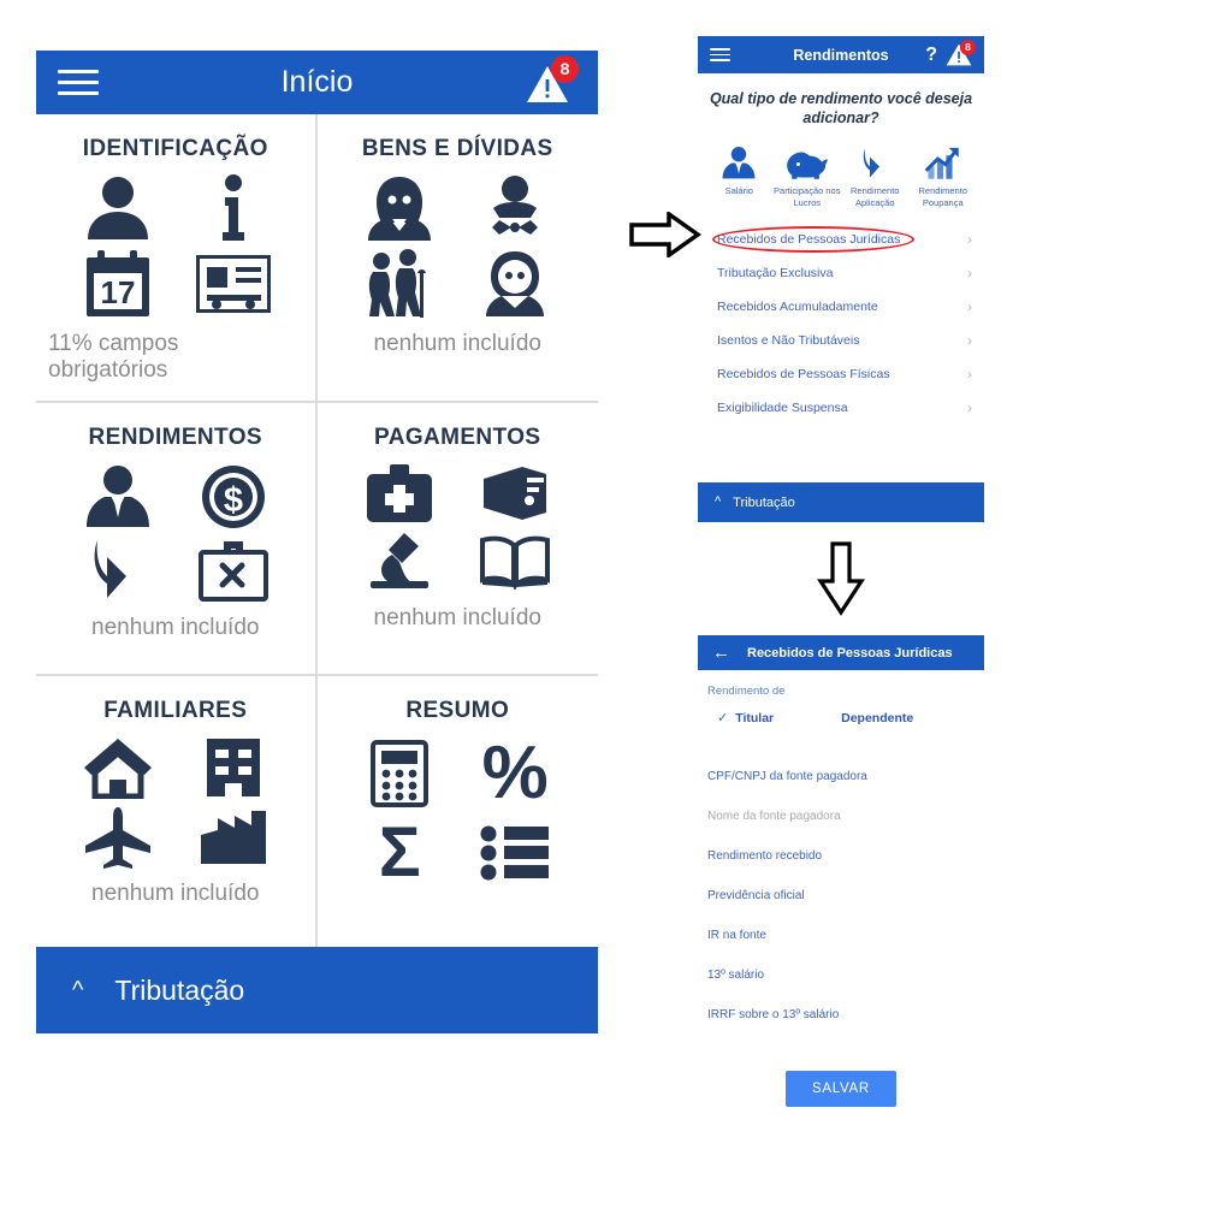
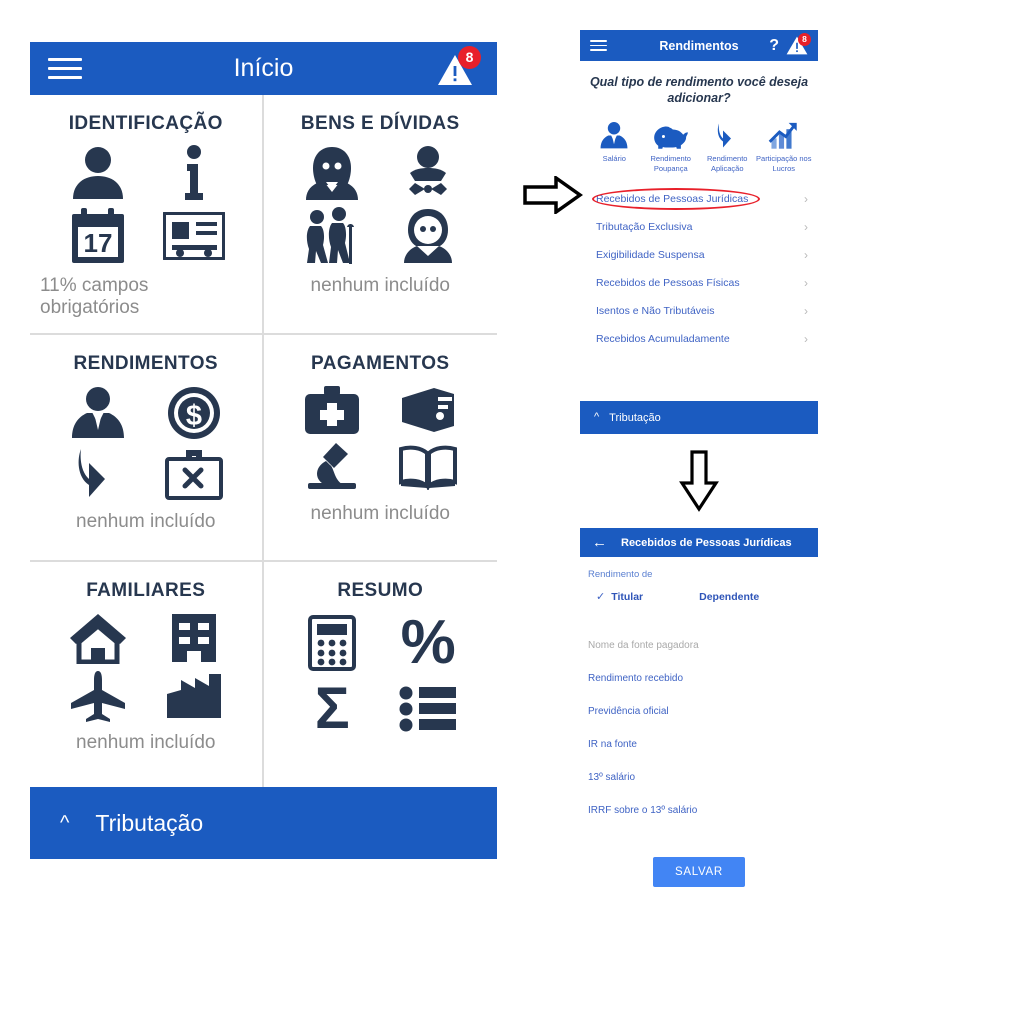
  Início
  8
  IDENTIFICAÇÃO
  17
  11% campos obrigatórios
  BENS E DÍVIDAS
  nenhum incluído
  RENDIMENTOS
  $
  nenhum incluído
  PAGAMENTOS
  nenhum incluído
  FAMILIARES
  nenhum incluído
  RESUMO
  %
  Σ
  ^
  Tributação
  Rendimentos
  ?
  8
  Qual tipo de rendimento você deseja adicionar?
  Salário
- Participação nos Lucros
+ Rendimento Poupança
  Rendimento Aplicação
- Rendimento Poupança
+ Participação nos Lucros
  Recebidos de Pessoas Jurídicas
  ›
  Tributação Exclusiva
  ›
- Recebidos Acumuladamente
+ Exigibilidade Suspensa
  ›
- Isentos e Não Tributáveis
+ Recebidos de Pessoas Físicas
  ›
- Recebidos de Pessoas Físicas
+ Isentos e Não Tributáveis
  ›
- Exigibilidade Suspensa
+ Recebidos Acumuladamente
  ›
  ^
  Tributação
  ←
  Recebidos de Pessoas Jurídicas
  Rendimento de
  ✓
  Titular
  Dependente
- CPF/CNPJ da fonte pagadora
  Nome da fonte pagadora
  Rendimento recebido
  Previdência oficial
  IR na fonte
  13º salário
  IRRF sobre o 13º salário
  SALVAR
